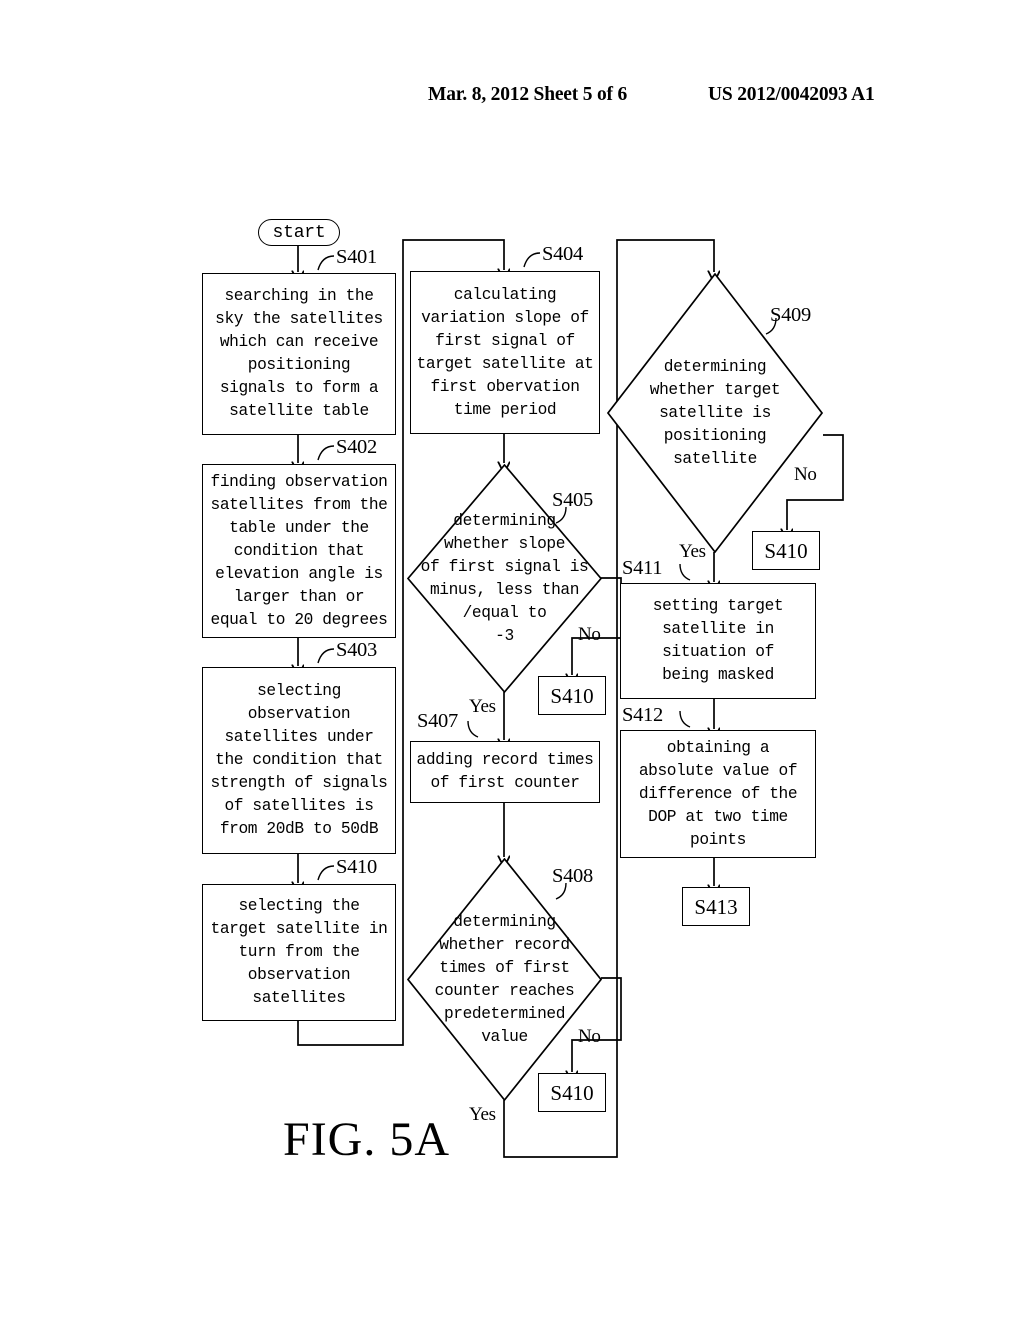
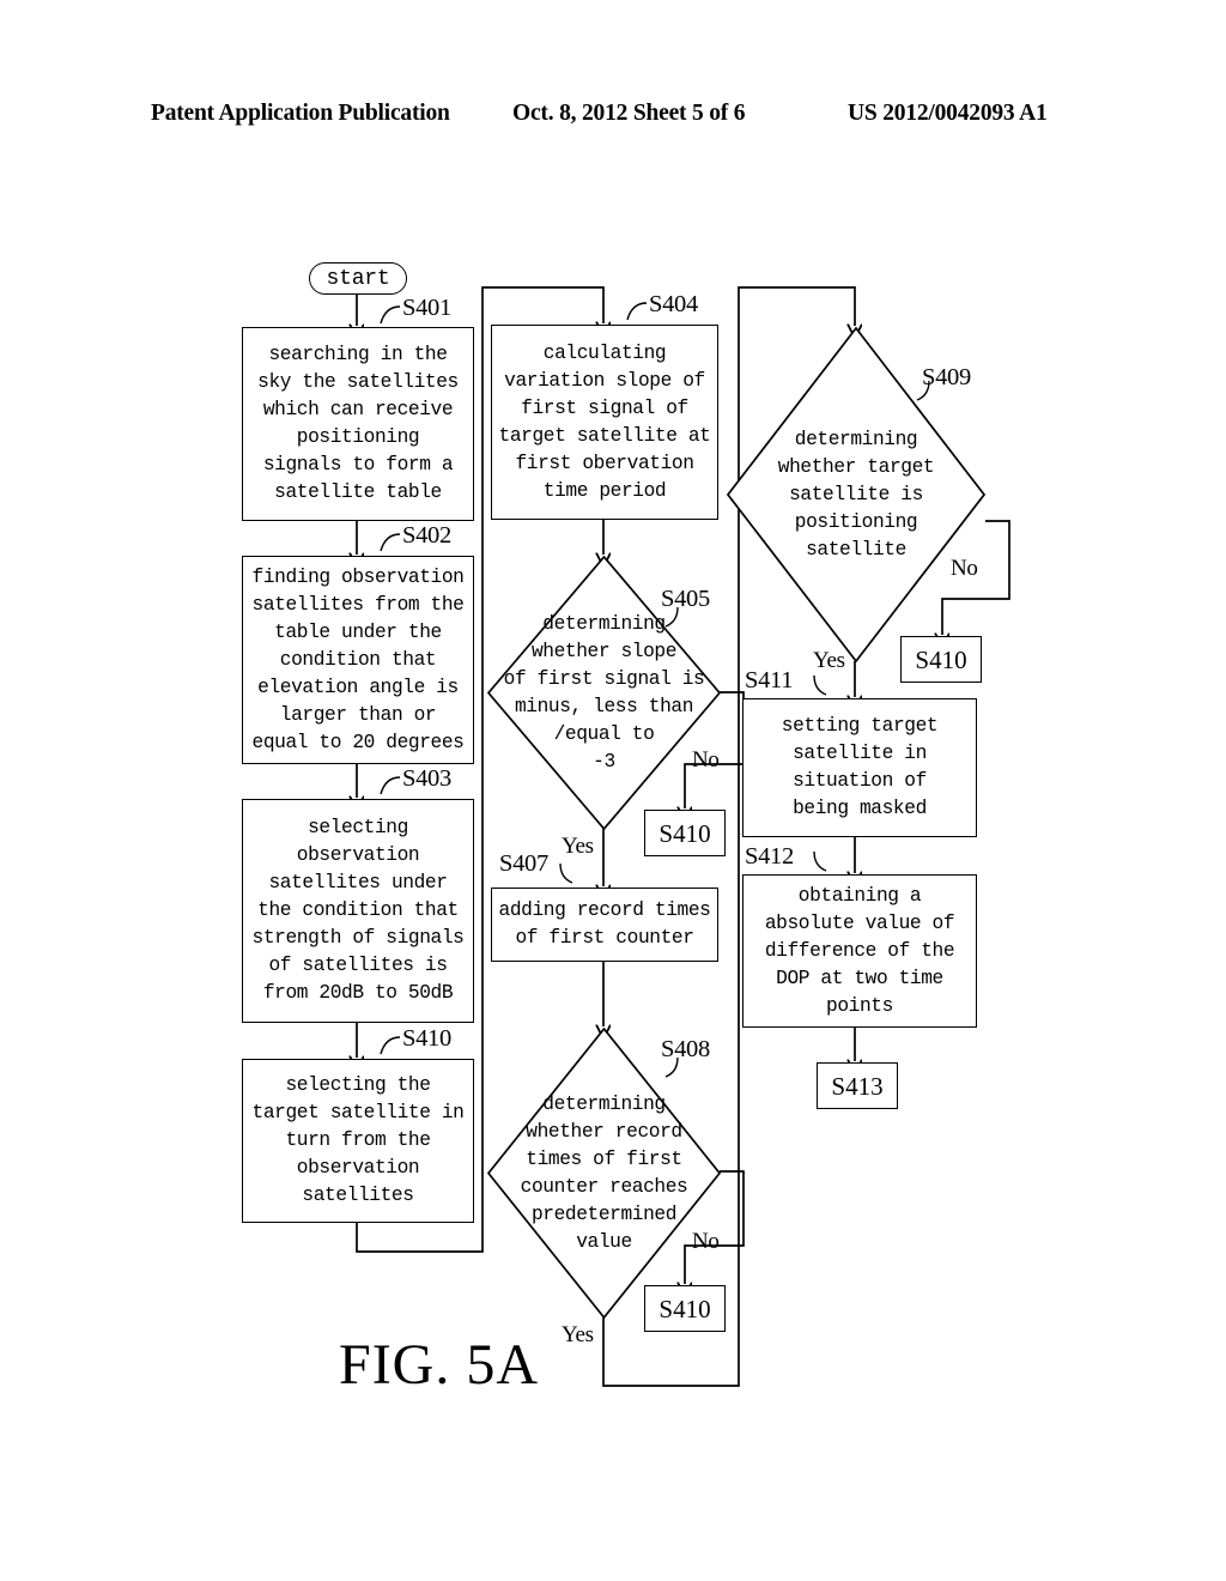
+ Patent Application Publication
- Mar. 8, 2012 Sheet 5 of 6
+ Oct. 8, 2012 Sheet 5 of 6
  US 2012/0042093 A1
  start
  searching in the
  sky the satellites
  which can receive
  positioning
  signals to form a
  satellite table
  S401
  finding observation
  satellites from the
  table under the
  condition that
  elevation angle is
  larger than or
  equal to 20 degrees
  S402
  selecting
  observation
  satellites under
  the condition that
  strength of signals
  of satellites is
  from 20dB to 50dB
  S403
  selecting the
  target satellite in
  turn from the
  observation
  satellites
  S410
  calculating
  variation slope of
  first signal of
  target satellite at
  first obervation
  time period
  S404
  determining
  whether slope
  of first signal is
  minus, less than
  /equal to
  -3
  S405
  No
  Yes
  S410
  adding record times
  of first counter
  S407
  determining
  whether record
  times of first
  counter reaches
  predetermined
  value
  S408
  No
  Yes
  S410
  determining
  whether target
  satellite is
  positioning
  satellite
  S409
  No
  Yes
  S410
  setting target
  satellite in
  situation of
  being masked
  S411
  obtaining a
  absolute value of
  difference of the
  DOP at two time
  points
  S412
  S413
  FIG. 5A
